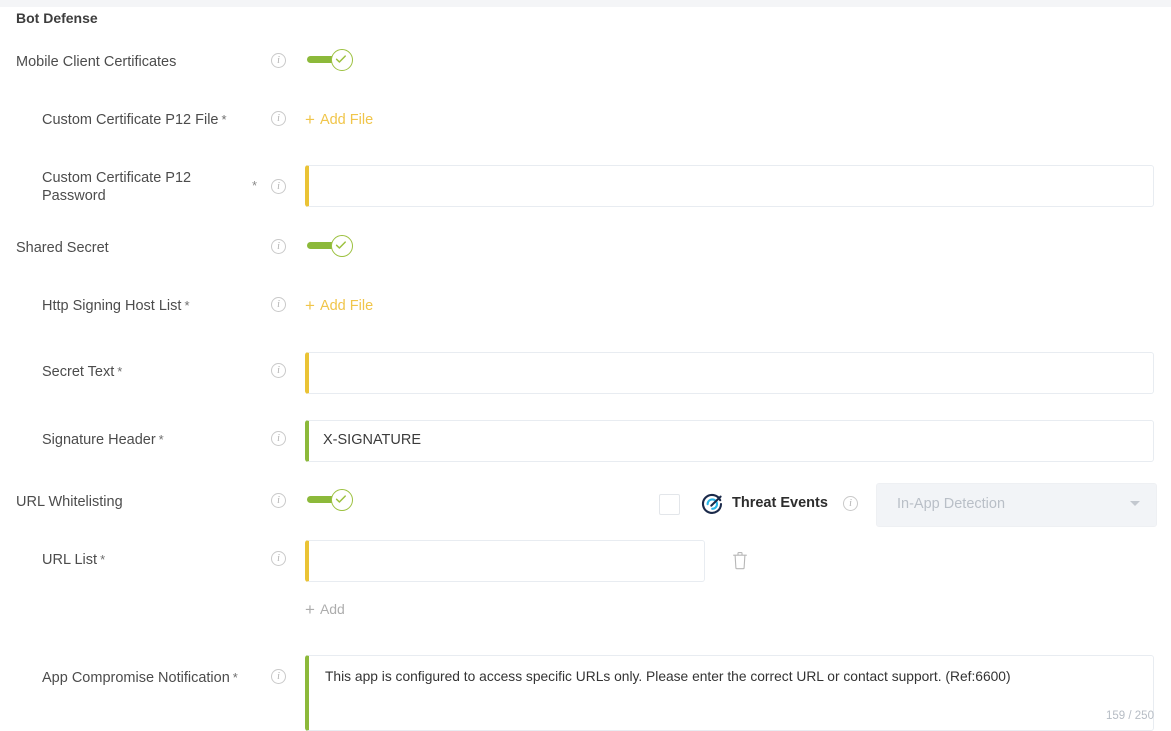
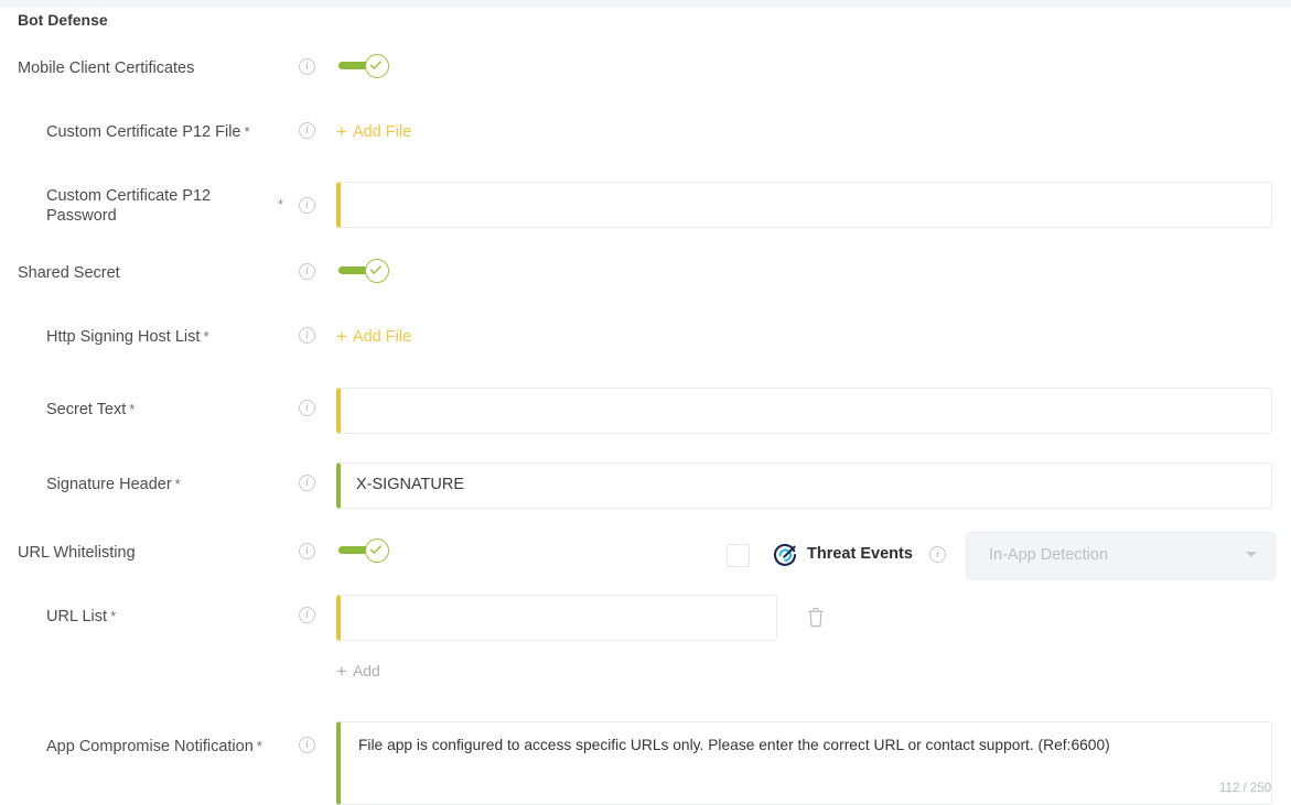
  Bot Defense
  Mobile Client Certificates
  i
  Custom Certificate P12 File *
  i
  + Add File
  Custom Certificate P12 Password
  *
  i
  Shared Secret
  i
  Http Signing Host List *
  i
  + Add File
  Secret Text *
  i
  Signature Header *
  i
  X-SIGNATURE
  URL Whitelisting
  i
  Threat Events
  i
  In-App Detection
  URL List *
  i
  + Add
  App Compromise Notification *
  i
- This app is configured to access specific URLs only. Please enter the correct URL or contact support. (Ref:6600)
+ File app is configured to access specific URLs only. Please enter the correct URL or contact support. (Ref:6600)
- 159 / 250
+ 112 / 250
